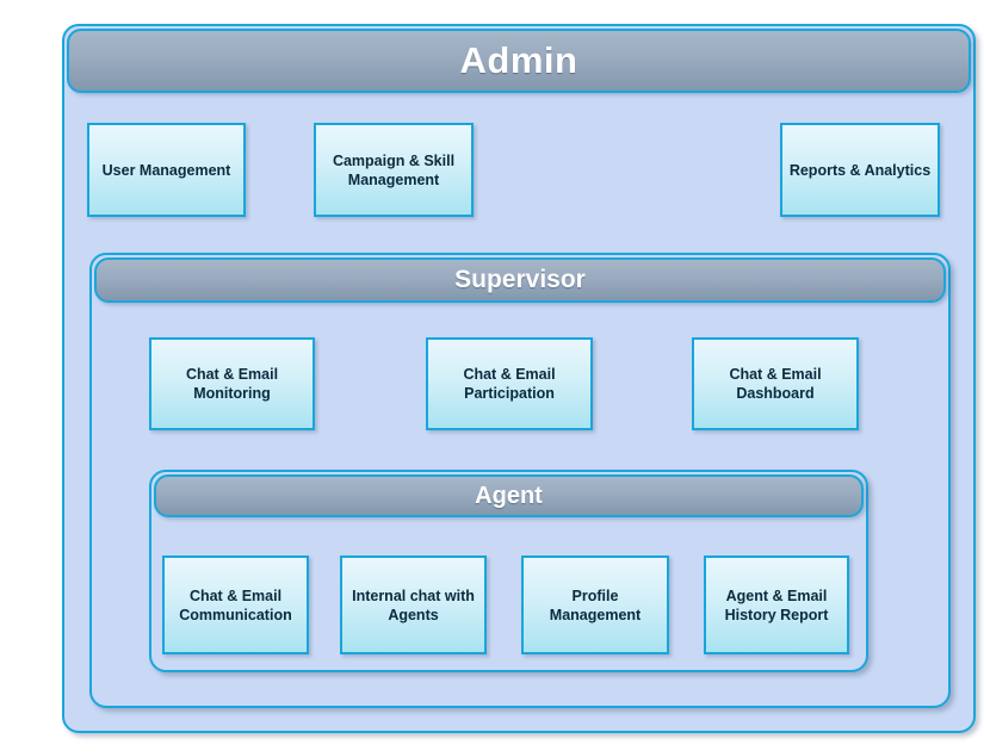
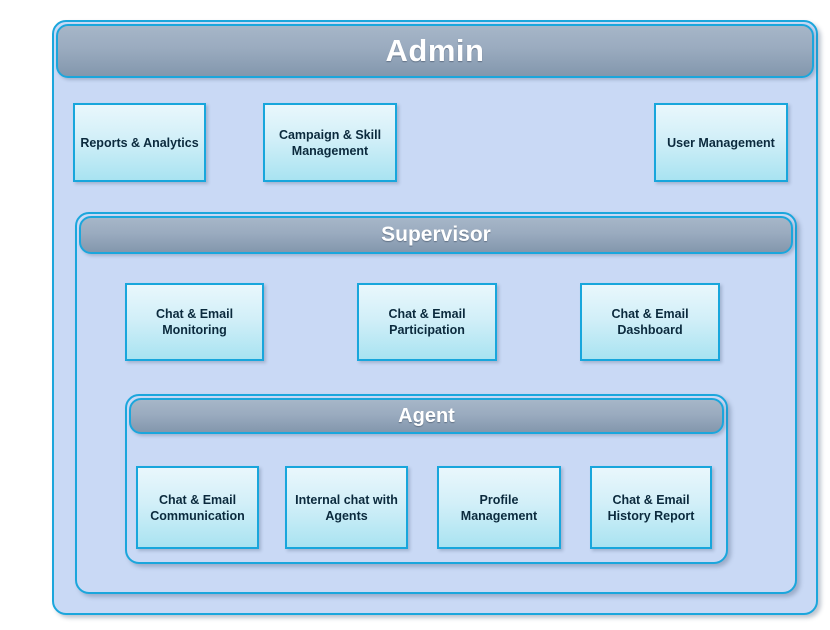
  Admin
  Supervisor
  Agent
- User Management
+ Reports & Analytics
  Campaign & Skill Management
- Reports & Analytics
+ User Management
  Chat & Email Monitoring
  Chat & Email Participation
  Chat & Email Dashboard
  Chat & Email Communication
  Internal chat with Agents
  Profile Management
- Agent & Email History Report
+ Chat & Email History Report
